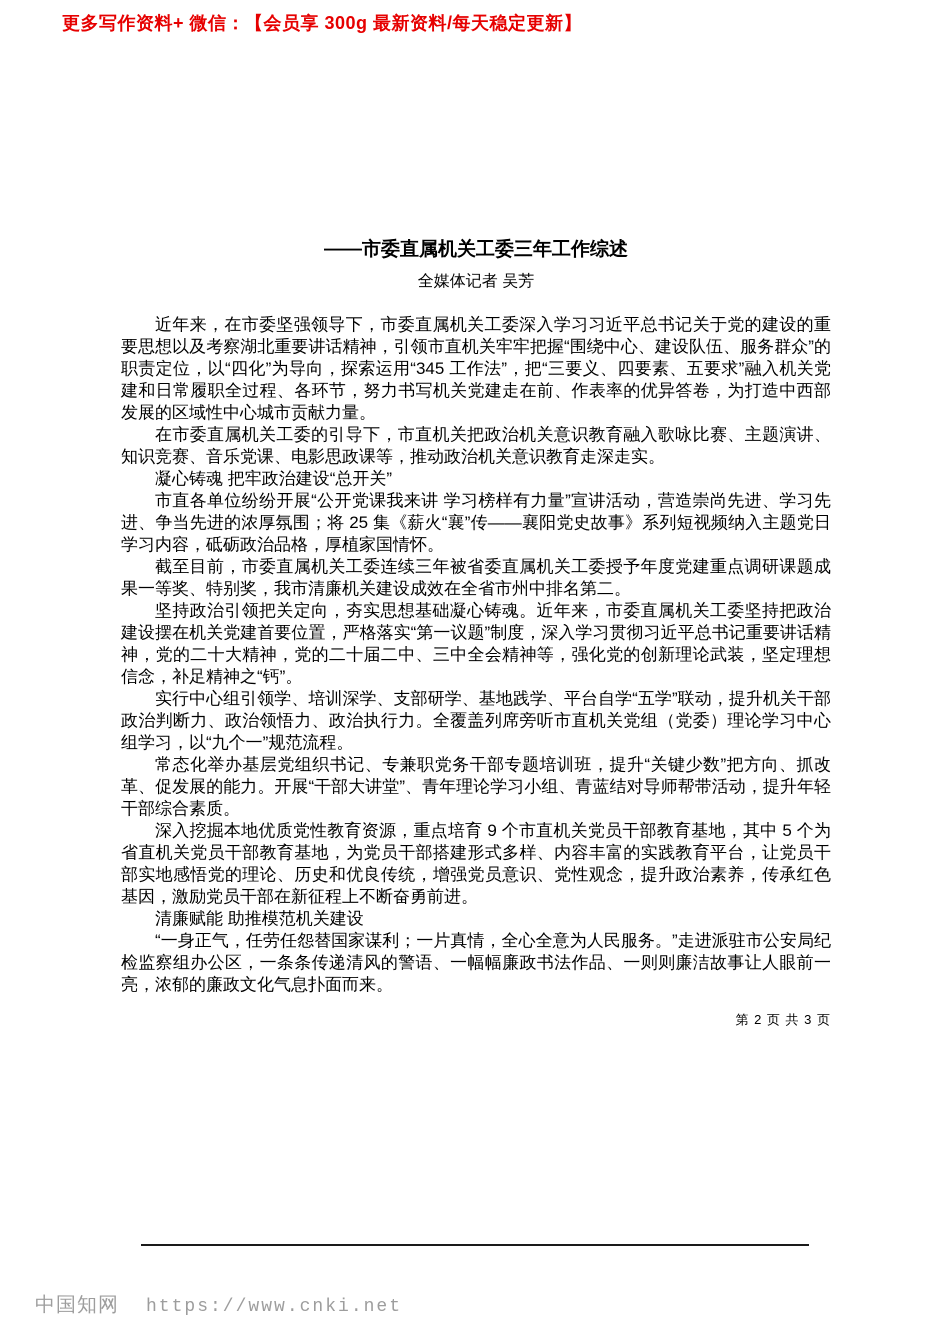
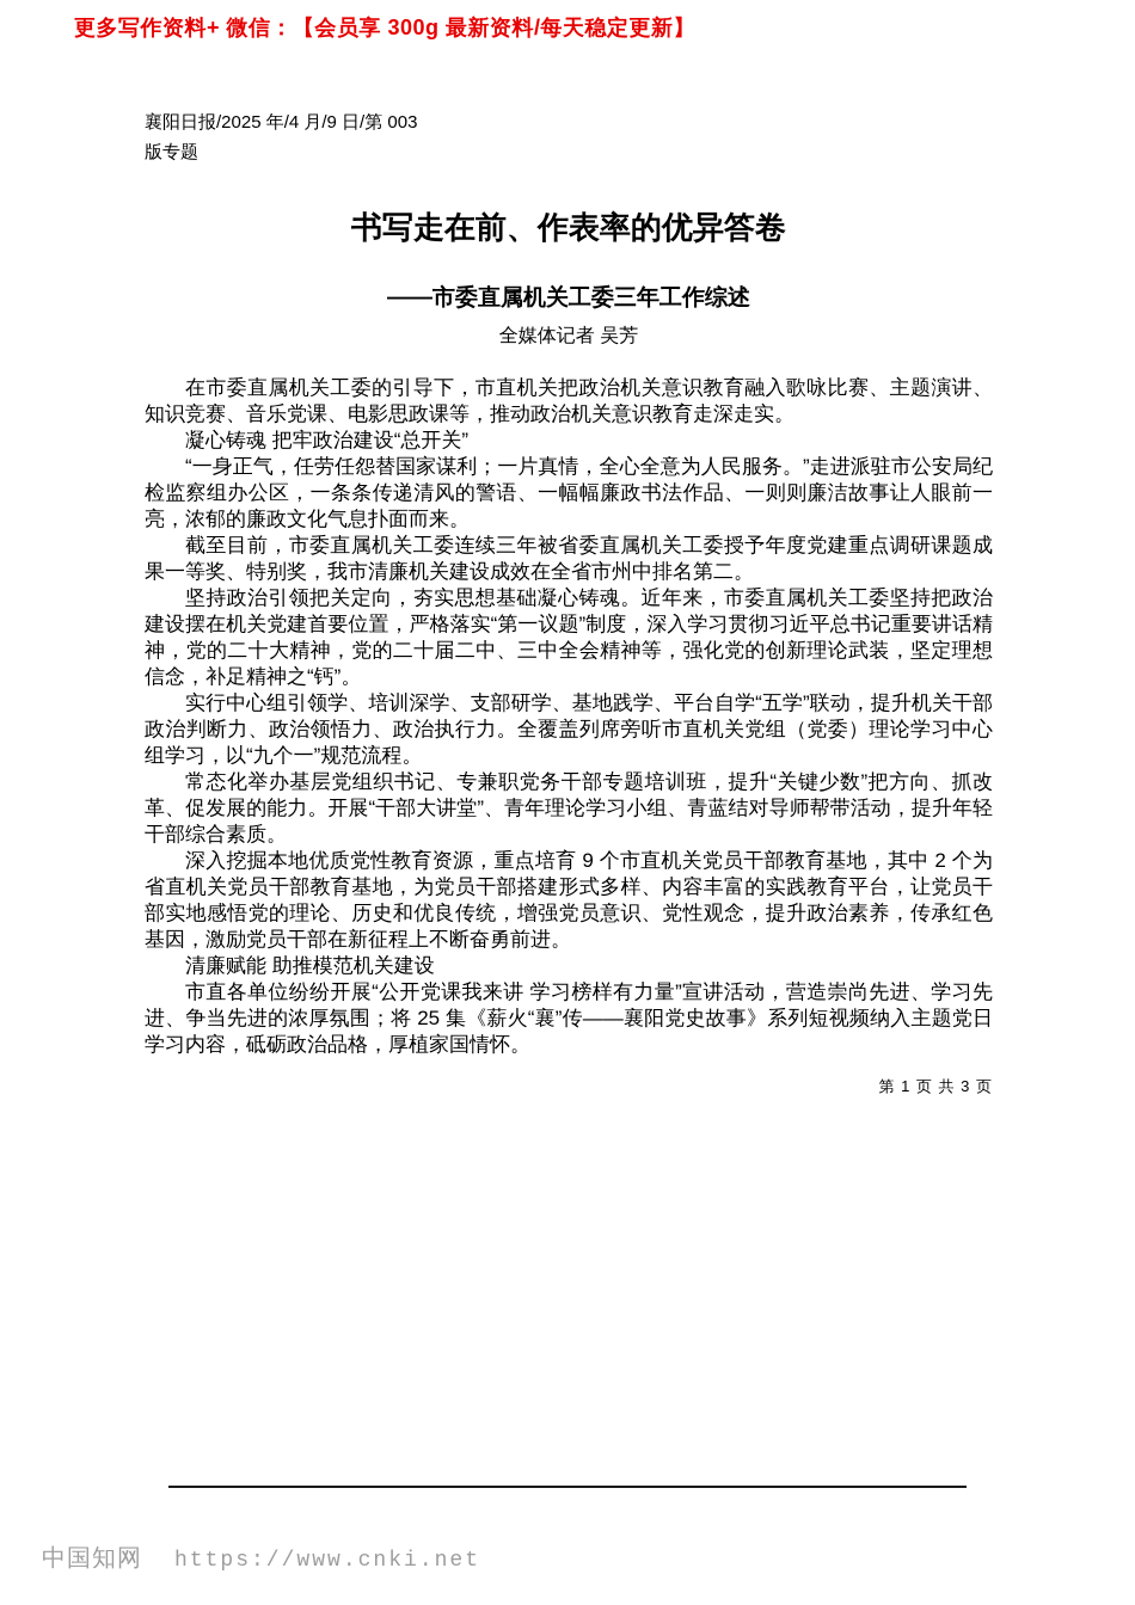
  更多写作资料+ 微信：【会员享 300g 最新资料/每天稳定更新】
+ 襄阳日报/2025 年/4 月/9 日/第 003
+ 版专题
+ 书写走在前、作表率的优异答卷
  ——市委直属机关工委三年工作综述
  全媒体记者 吴芳
- 近年来，在市委坚强领导下，市委直属机关工委深入学习习近平总书记关于党的建设的重要思想以及考察湖北重要讲话精神，引领市直机关牢牢把握“围绕中心、建设队伍、服务群众”的职责定位，以“四化”为导向，探索运用“345 工作法”，把“三要义、四要素、五要求”融入机关党建和日常履职全过程、各环节，努力书写机关党建走在前、作表率的优异答卷，为打造中西部发展的区域性中心城市贡献力量。
  在市委直属机关工委的引导下，市直机关把政治机关意识教育融入歌咏比赛、主题演讲、知识竞赛、音乐党课、电影思政课等，推动政治机关意识教育走深走实。
  凝心铸魂 把牢政治建设“总开关”
- 市直各单位纷纷开展“公开党课我来讲 学习榜样有力量”宣讲活动，营造崇尚先进、学习先进、争当先进的浓厚氛围；将 25 集《薪火“襄”传——襄阳党史故事》系列短视频纳入主题党日学习内容，砥砺政治品格，厚植家国情怀。
+ “一身正气，任劳任怨替国家谋利；一片真情，全心全意为人民服务。”走进派驻市公安局纪检监察组办公区，一条条传递清风的警语、一幅幅廉政书法作品、一则则廉洁故事让人眼前一亮，浓郁的廉政文化气息扑面而来。
  截至目前，市委直属机关工委连续三年被省委直属机关工委授予年度党建重点调研课题成果一等奖、特别奖，我市清廉机关建设成效在全省市州中排名第二。
  坚持政治引领把关定向，夯实思想基础凝心铸魂。近年来，市委直属机关工委坚持把政治建设摆在机关党建首要位置，严格落实“第一议题”制度，深入学习贯彻习近平总书记重要讲话精神，党的二十大精神，党的二十届二中、三中全会精神等，强化党的创新理论武装，坚定理想信念，补足精神之“钙”。
  实行中心组引领学、培训深学、支部研学、基地践学、平台自学“五学”联动，提升机关干部政治判断力、政治领悟力、政治执行力。全覆盖列席旁听市直机关党组（党委）理论学习中心组学习，以“九个一”规范流程。
  常态化举办基层党组织书记、专兼职党务干部专题培训班，提升“关键少数”把方向、抓改革、促发展的能力。开展“干部大讲堂”、青年理论学习小组、青蓝结对导师帮带活动，提升年轻干部综合素质。
- 深入挖掘本地优质党性教育资源，重点培育 9 个市直机关党员干部教育基地，其中 5 个为省直机关党员干部教育基地，为党员干部搭建形式多样、内容丰富的实践教育平台，让党员干部实地感悟党的理论、历史和优良传统，增强党员意识、党性观念，提升政治素养，传承红色基因，激励党员干部在新征程上不断奋勇前进。
+ 深入挖掘本地优质党性教育资源，重点培育 9 个市直机关党员干部教育基地，其中 2 个为省直机关党员干部教育基地，为党员干部搭建形式多样、内容丰富的实践教育平台，让党员干部实地感悟党的理论、历史和优良传统，增强党员意识、党性观念，提升政治素养，传承红色基因，激励党员干部在新征程上不断奋勇前进。
  清廉赋能 助推模范机关建设
- “一身正气，任劳任怨替国家谋利；一片真情，全心全意为人民服务。”走进派驻市公安局纪检监察组办公区，一条条传递清风的警语、一幅幅廉政书法作品、一则则廉洁故事让人眼前一亮，浓郁的廉政文化气息扑面而来。
+ 市直各单位纷纷开展“公开党课我来讲 学习榜样有力量”宣讲活动，营造崇尚先进、学习先进、争当先进的浓厚氛围；将 25 集《薪火“襄”传——襄阳党史故事》系列短视频纳入主题党日学习内容，砥砺政治品格，厚植家国情怀。
- 第 2 页 共 3 页
+ 第 1 页 共 3 页
  中国知网
  https://www.cnki.net
